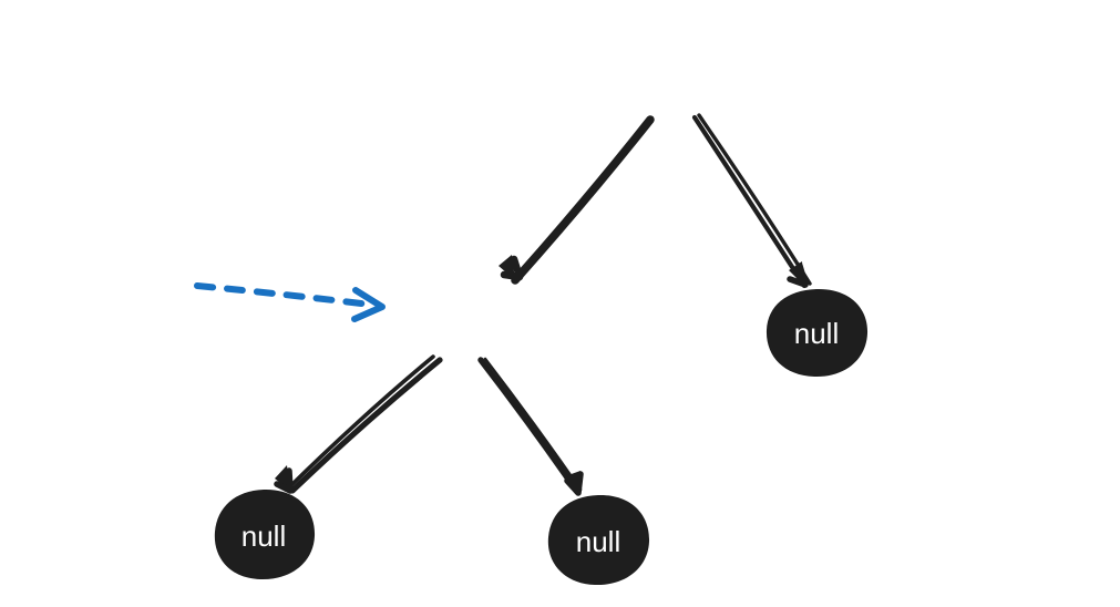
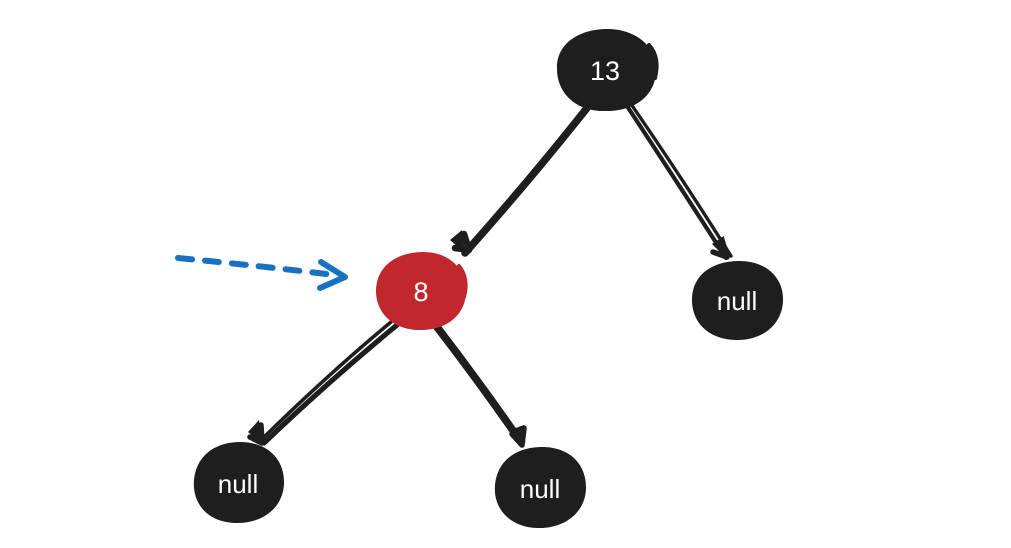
+ 13
+ 8
  null
  null
  null
